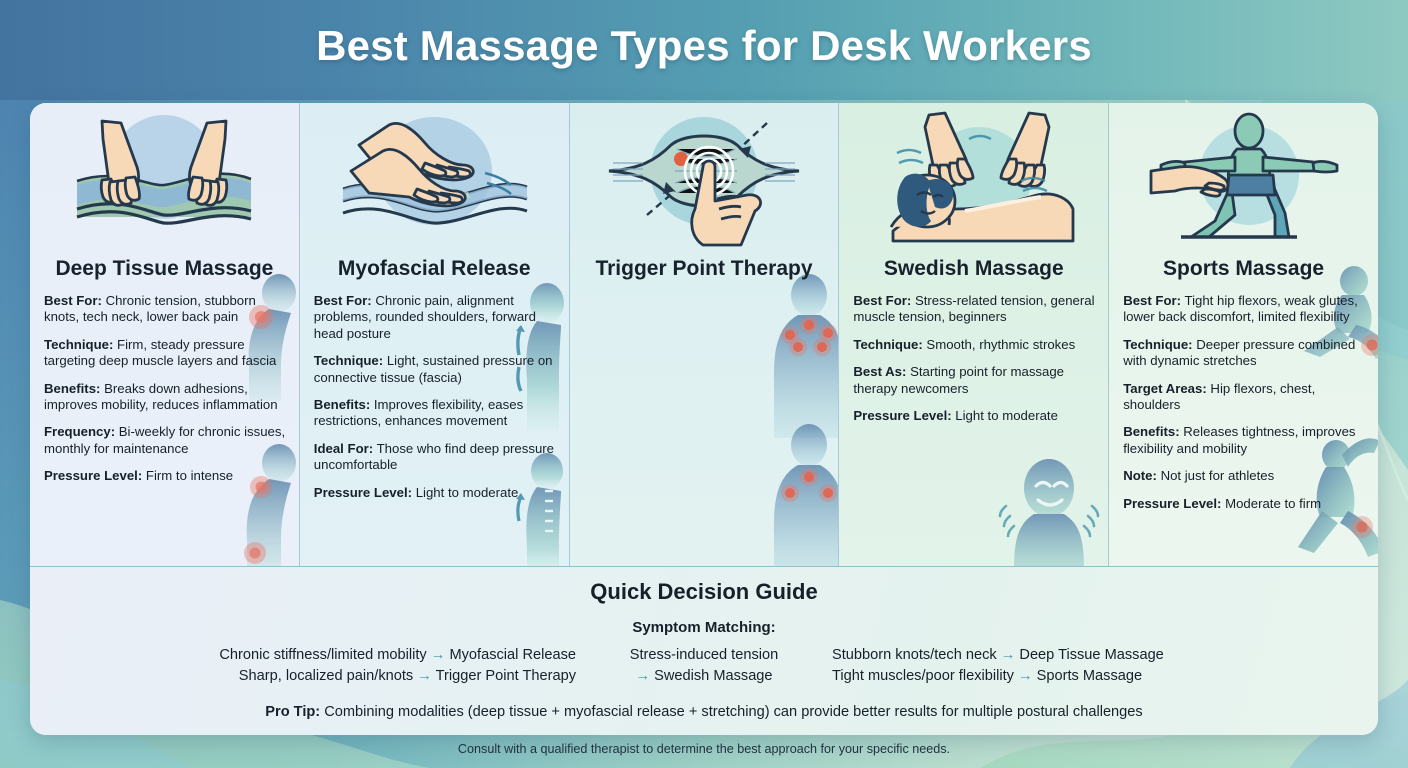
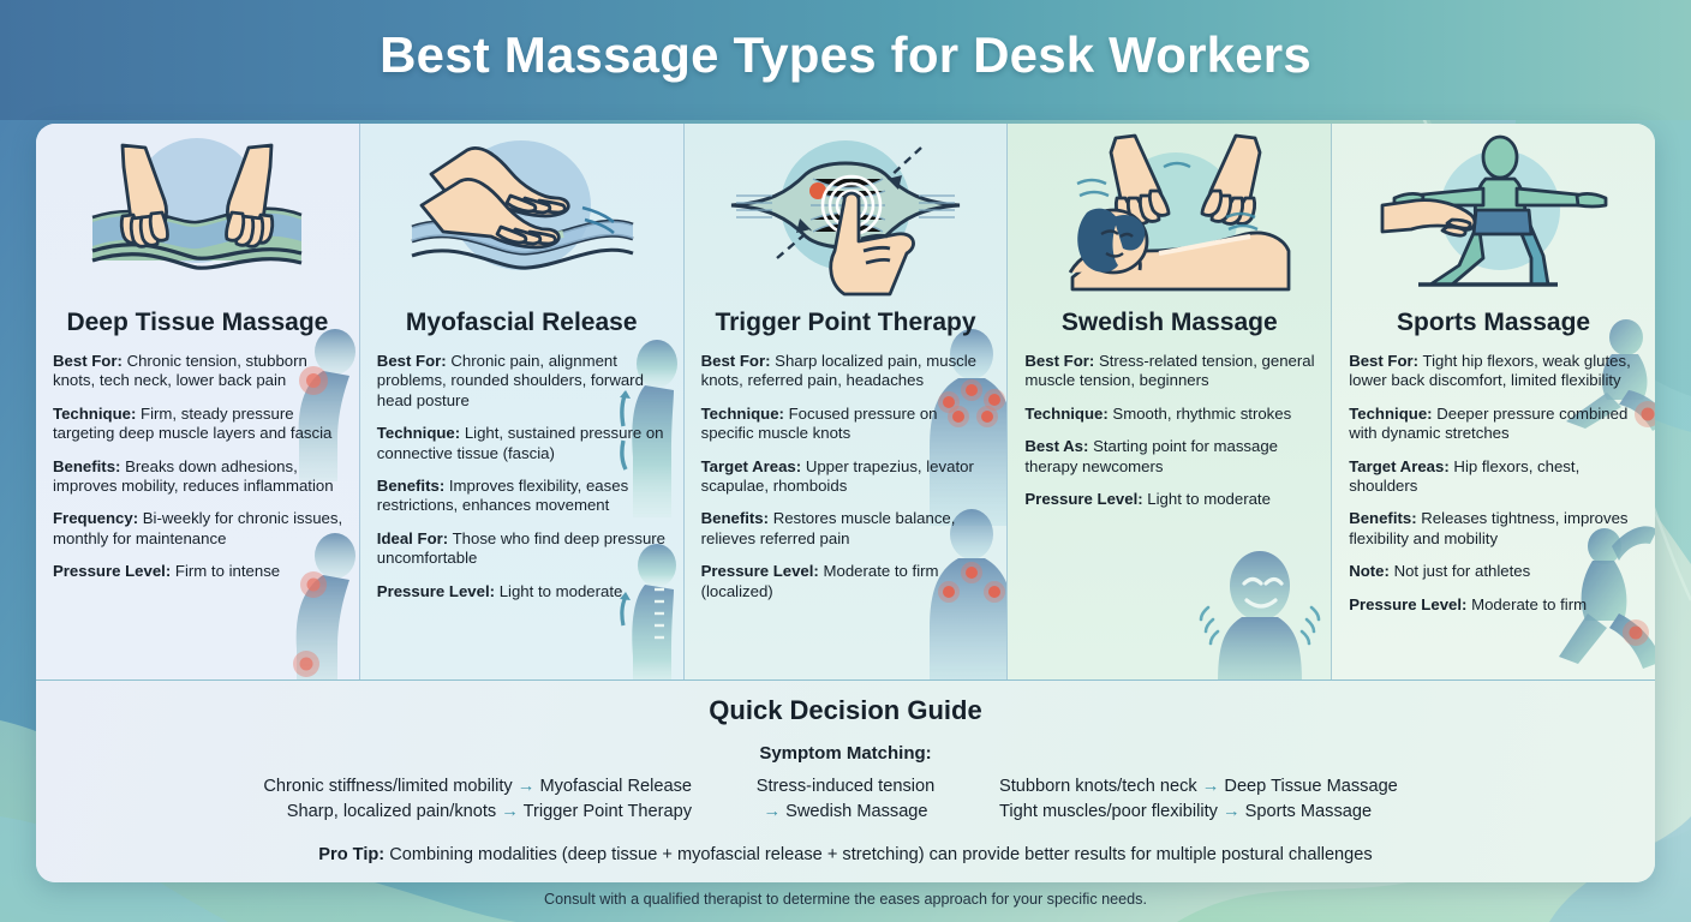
  Best Massage Types for Desk Workers
  Deep Tissue Massage
  Best For: Chronic tension, stubborn knots, tech neck, lower back pain
  Technique: Firm, steady pressure targeting deep muscle layers and fascia
  Benefits: Breaks down adhesions, improves mobility, reduces inflammation
  Frequency: Bi-weekly for chronic issues, monthly for maintenance
  Pressure Level: Firm to intense
  Myofascial Release
  Best For: Chronic pain, alignment problems, rounded shoulders, forward head posture
  Technique: Light, sustained pressure on connective tissue (fascia)
  Benefits: Improves flexibility, eases restrictions, enhances movement
  Ideal For: Those who find deep pressure uncomfortable
  Pressure Level: Light to moderate
  Trigger Point Therapy
+ Best For: Sharp localized pain, muscle knots, referred pain, headaches
+ Technique: Focused pressure on specific muscle knots
+ Target Areas: Upper trapezius, levator scapulae, rhomboids
+ Benefits: Restores muscle balance, relieves referred pain
+ Pressure Level: Moderate to firm (localized)
  Swedish Massage
  Best For: Stress-related tension, general muscle tension, beginners
  Technique: Smooth, rhythmic strokes
  Best As: Starting point for massage therapy newcomers
  Pressure Level: Light to moderate
  Sports Massage
  Best For: Tight hip flexors, weak glutes, lower back discomfort, limited flexibility
  Technique: Deeper pressure combined with dynamic stretches
  Target Areas: Hip flexors, chest, shoulders
  Benefits: Releases tightness, improves flexibility and mobility
  Note: Not just for athletes
  Pressure Level: Moderate to firm
  Quick Decision Guide
  Symptom Matching:
  Chronic stiffness/limited mobility → Myofascial Release
  Sharp, localized pain/knots → Trigger Point Therapy
  Stress-induced tension
  → Swedish Massage
  Stubborn knots/tech neck → Deep Tissue Massage
  Tight muscles/poor flexibility → Sports Massage
  Pro Tip: Combining modalities (deep tissue + myofascial release + stretching) can provide better results for multiple postural challenges
- Consult with a qualified therapist to determine the best approach for your specific needs.
+ Consult with a qualified therapist to determine the eases approach for your specific needs.
